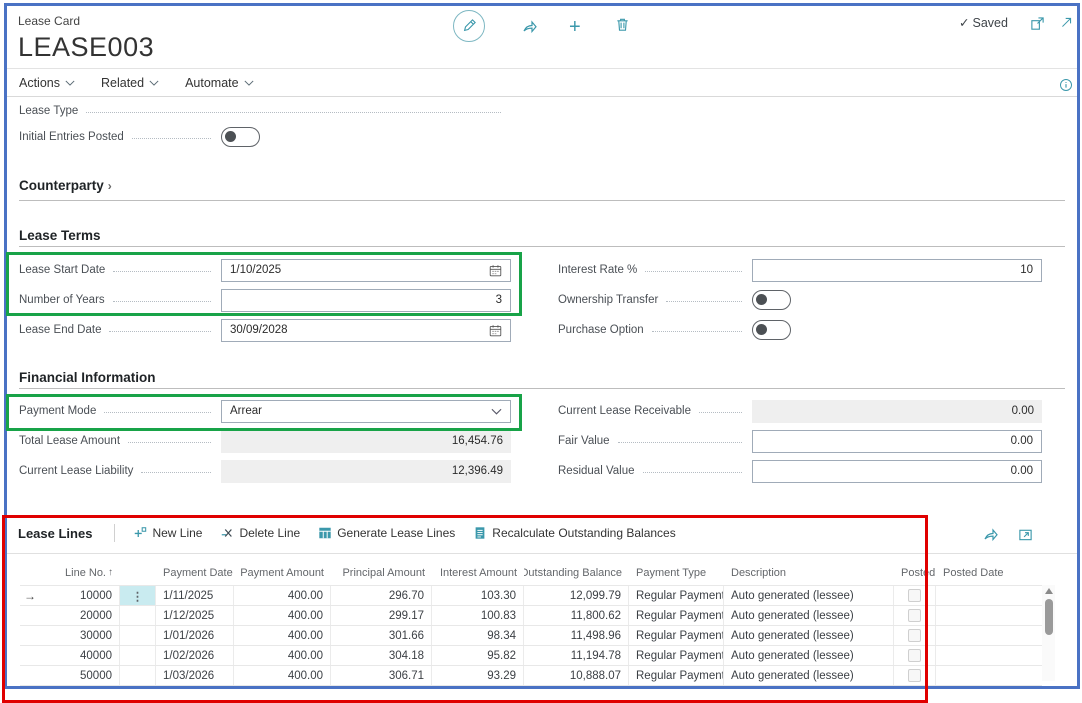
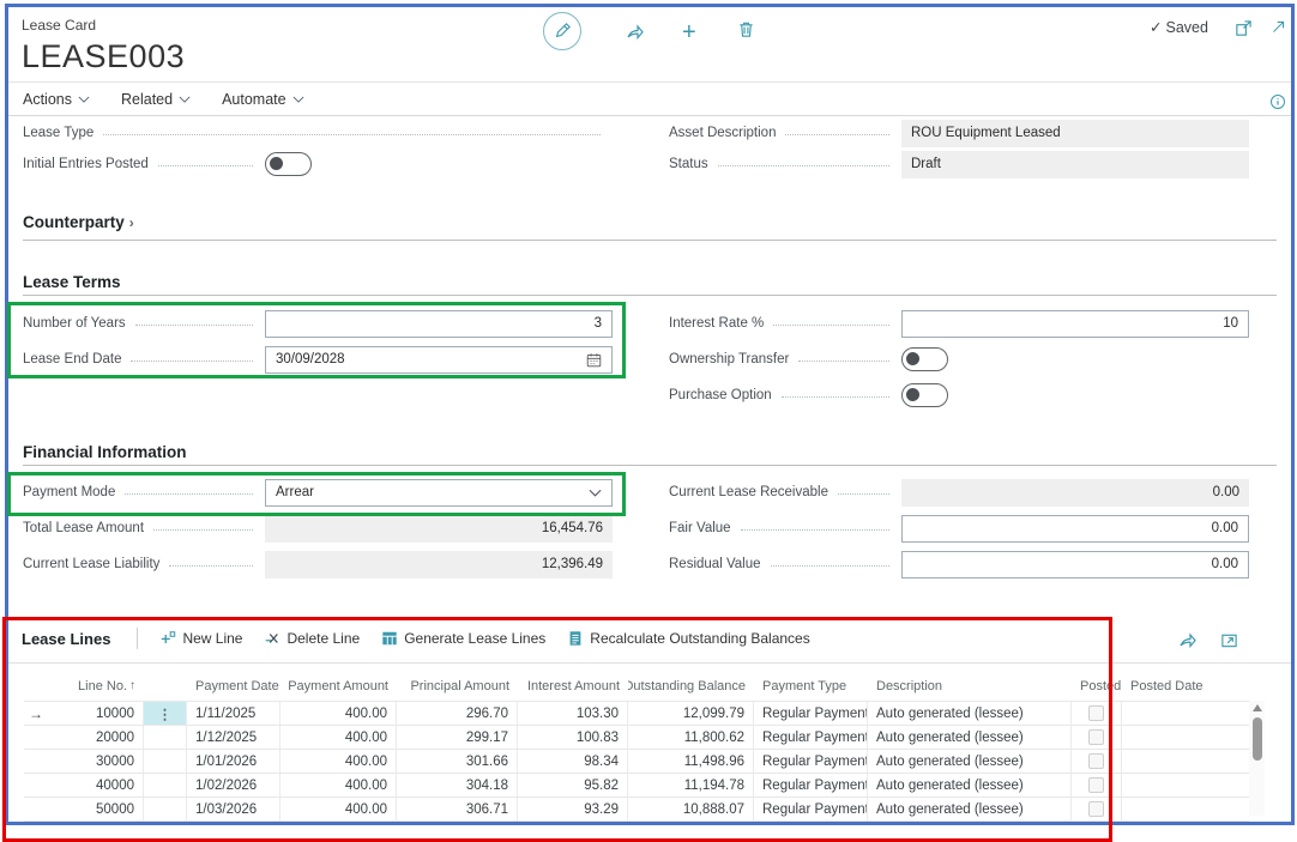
  Lease Card
  +
  ✓
  Saved
  LEASE003
  Actions
  Related
  Automate
  Lease Type
  Initial Entries Posted
+ Asset Description
+ ROU Equipment Leased
+ Status
+ Draft
  Counterparty ›
  Lease Terms
- Lease Start Date
- 1/10/2025
  Number of Years
  3
  Lease End Date
  30/09/2028
  Interest Rate %
  10
  Ownership Transfer
  Purchase Option
  Financial Information
  Payment Mode
  Arrear
  Total Lease Amount
  16,454.76
  Current Lease Liability
  12,396.49
  Current Lease Receivable
  0.00
  Fair Value
  0.00
  Residual Value
  0.00
  Lease Lines
  New Line
  Delete Line
  Generate Lease Lines
  Recalculate Outstanding Balances
  Line No.
  ↑
  Payment Date
  Payment Amount
  Principal Amount
  Interest Amount
  Outstanding Balance
  Payment Type
  Description
  Posted
  Posted Date
  →
  10000
  ⋮
  1/11/2025
  400.00
  296.70
  103.30
  12,099.79
  Regular Payment
  Auto generated (lessee)
  20000
  1/12/2025
  400.00
  299.17
  100.83
  11,800.62
  Regular Payment
  Auto generated (lessee)
  30000
  1/01/2026
  400.00
  301.66
  98.34
  11,498.96
  Regular Payment
  Auto generated (lessee)
  40000
  1/02/2026
  400.00
  304.18
  95.82
  11,194.78
  Regular Payment
  Auto generated (lessee)
  50000
  1/03/2026
  400.00
  306.71
  93.29
  10,888.07
  Regular Payment
  Auto generated (lessee)
